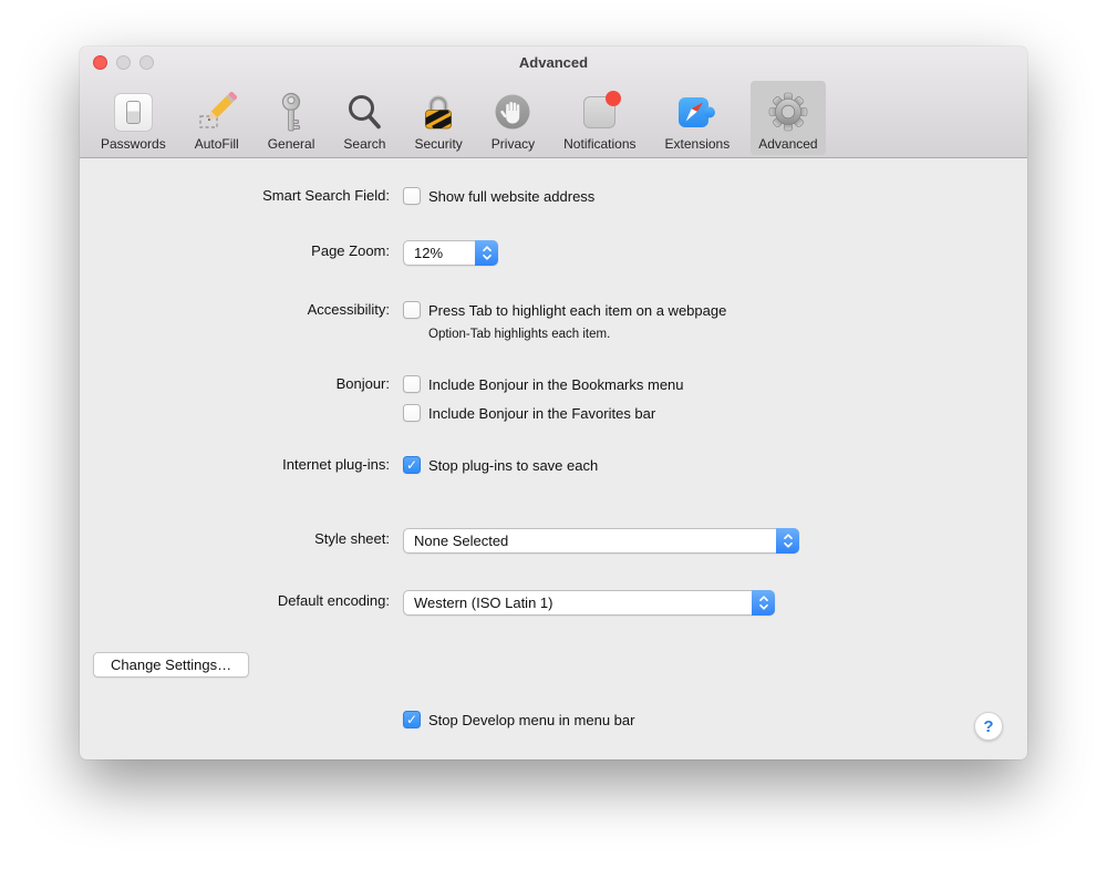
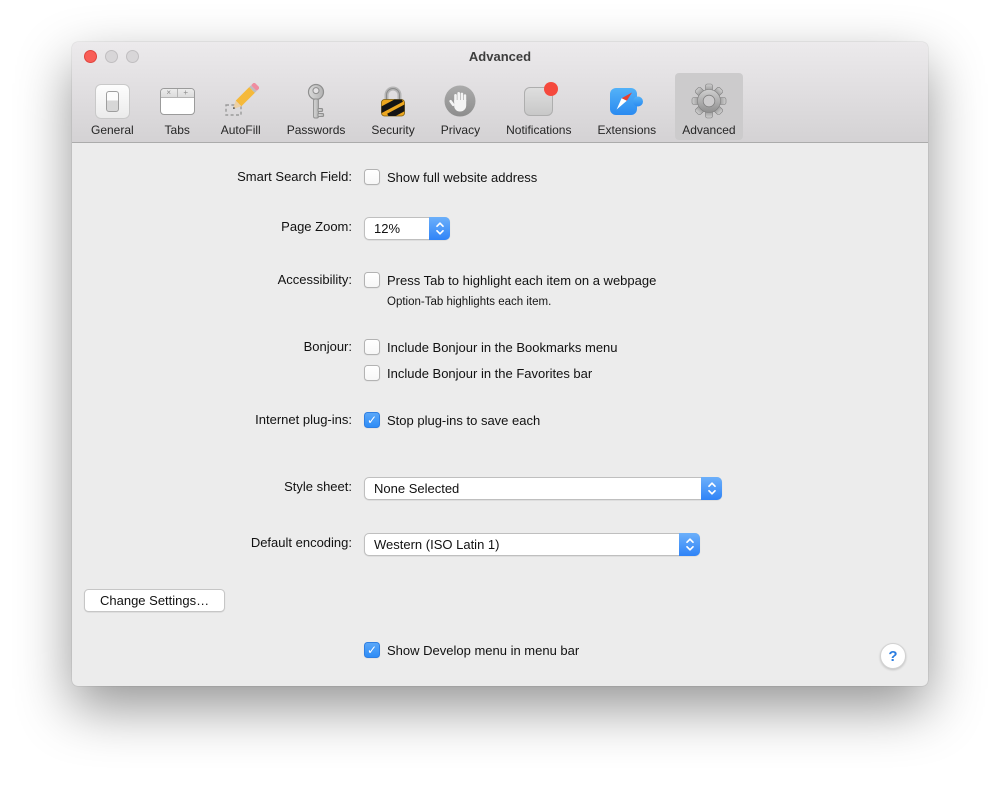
  Advanced
- Passwords
+ General
+ Tabs
  AutoFill
- General
+ Passwords
- Search
  Security
  Privacy
  Notifications
  Extensions
  Advanced
  Smart Search Field:
  Show full website address
  Page Zoom:
  12%
  Accessibility:
  Press Tab to highlight each item on a webpage
  Option-Tab highlights each item.
  Bonjour:
  Include Bonjour in the Bookmarks menu
  Include Bonjour in the Favorites bar
  Internet plug-ins:
  Stop plug-ins to save each
  Style sheet:
  None Selected
  Default encoding:
  Western (ISO Latin 1)
  Change Settings…
- Stop Develop menu in menu bar
+ Show Develop menu in menu bar
  ?
